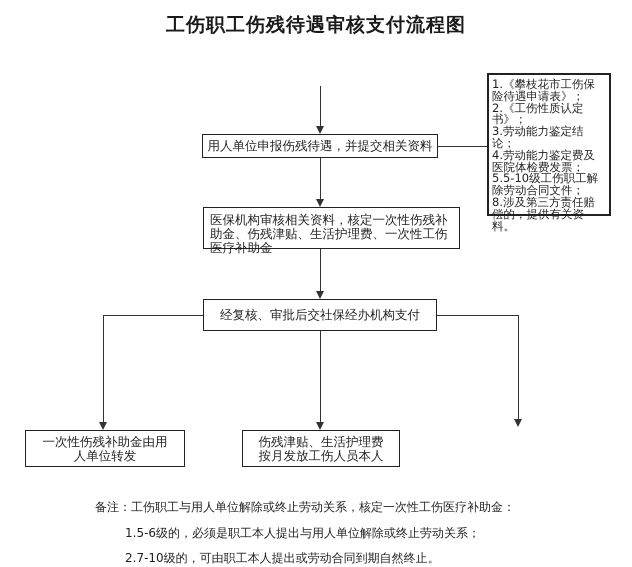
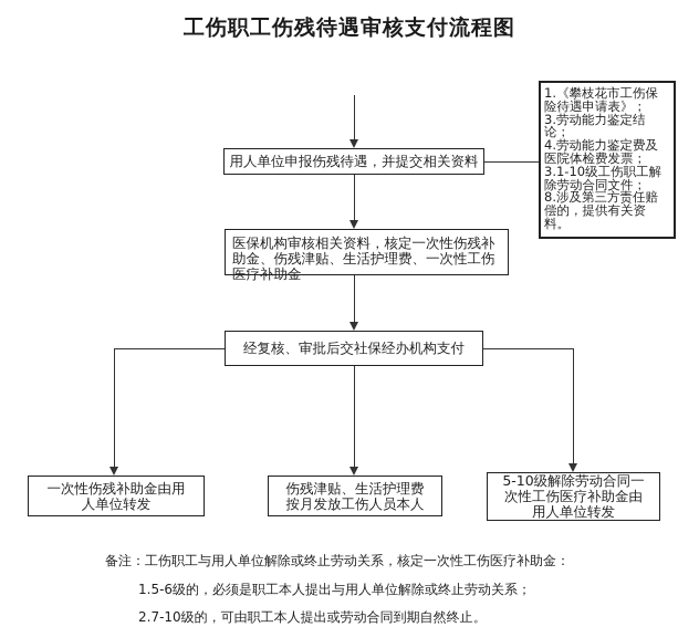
  工伤职工伤残待遇审核支付流程图
  用人单位申报伤残待遇，并提交相关资料
  医保机构审核相关资料，核定一次性伤残补助金、伤残津贴、生活护理费、一次性工伤医疗补助金
  经复核、审批后交社保经办机构支付
  1.《攀枝花市工伤保险待遇申请表》；
- 2.《工伤性质认定书》；
  3.劳动能力鉴定结论；
  4.劳动能力鉴定费及医院体检费发票；
- 5.5-10级工伤职工解除劳动合同文件；
+ 3.1-10级工伤职工解除劳动合同文件；
  8.涉及第三方责任赔偿的，提供有关资料。
  一次性伤残补助金由用人单位转发
  伤残津贴、生活护理费按月发放工伤人员本人
+ 5-10级解除劳动合同一次性工伤医疗补助金由用人单位转发
  备注：工伤职工与用人单位解除或终止劳动关系，核定一次性工伤医疗补助金：
  1.5-6级的，必须是职工本人提出与用人单位解除或终止劳动关系；
  2.7-10级的，可由职工本人提出或劳动合同到期自然终止。
